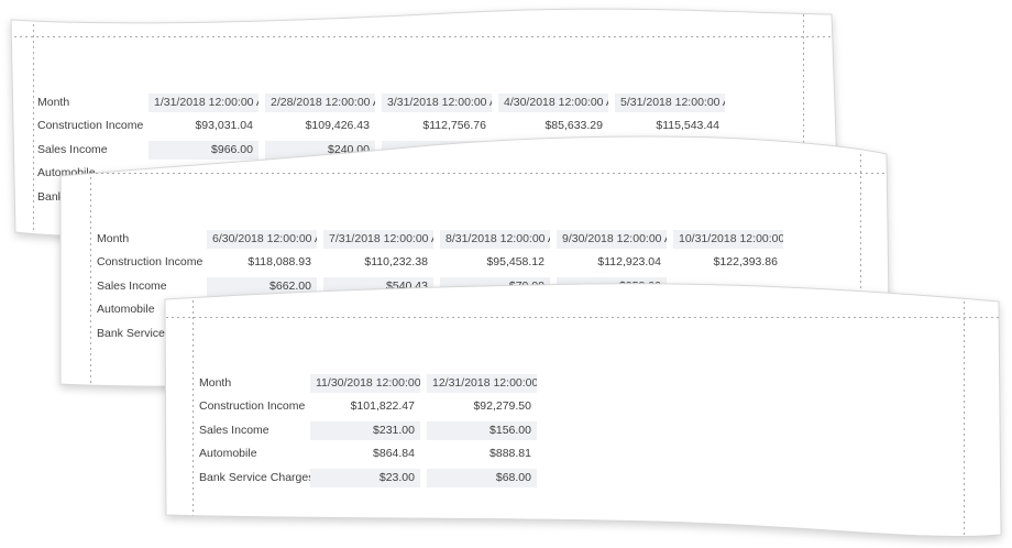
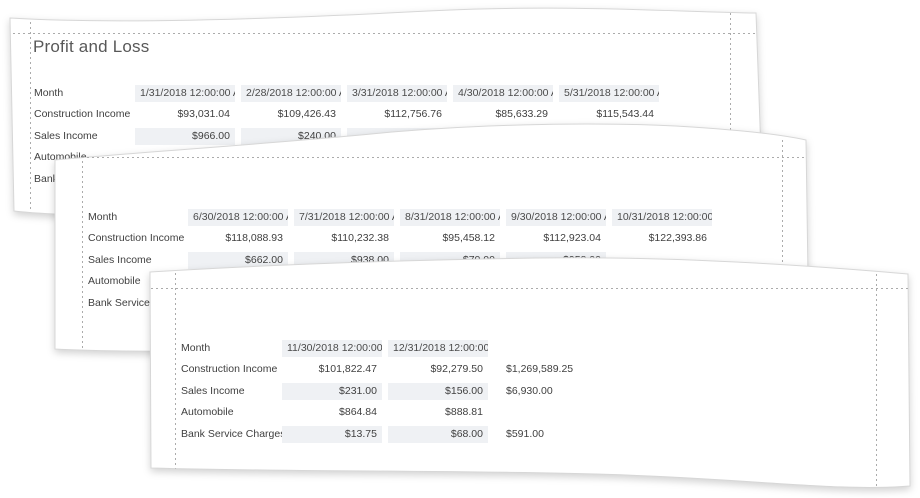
+ Profit and Loss
  Month
  1/31/2018 12:00:00
  2/28/2018 12:00:00
  3/31/2018 12:00:00
  4/30/2018 12:00:00
  5/31/2018 12:00:00
  Construction Income
  $93,031.04
  $109,426.43
  $112,756.76
  $85,633.29
  $115,543.44
  Sales Income
  $966.00
  $240.00
  Automobil
  Month
  6/30/2018 12:00:00
  7/31/2018 12:00:00
  8/31/2018 12:00:00
  9/30/2018 12:00:00
  10/31/2018 12:00:00
  Construction Income
  $118,088.93
  $110,232.38
  $95,458.12
  $112,923.04
  $122,393.86
  Sales Income
  $662.00
- $540.43
+ $938.00
  Automobile
  Month
  11/30/2018 12:00:00
  12/31/2018 12:00:00
  Construction Income
  $101,822.47
  $92,279.50
+ $1,269,589.25
  Sales Income
  $231.00
  $156.00
+ $6,930.00
  Automobile
  $864.84
  $888.81
  Bank Service Charge
- $23.00
+ $13.75
  $68.00
+ $591.00
